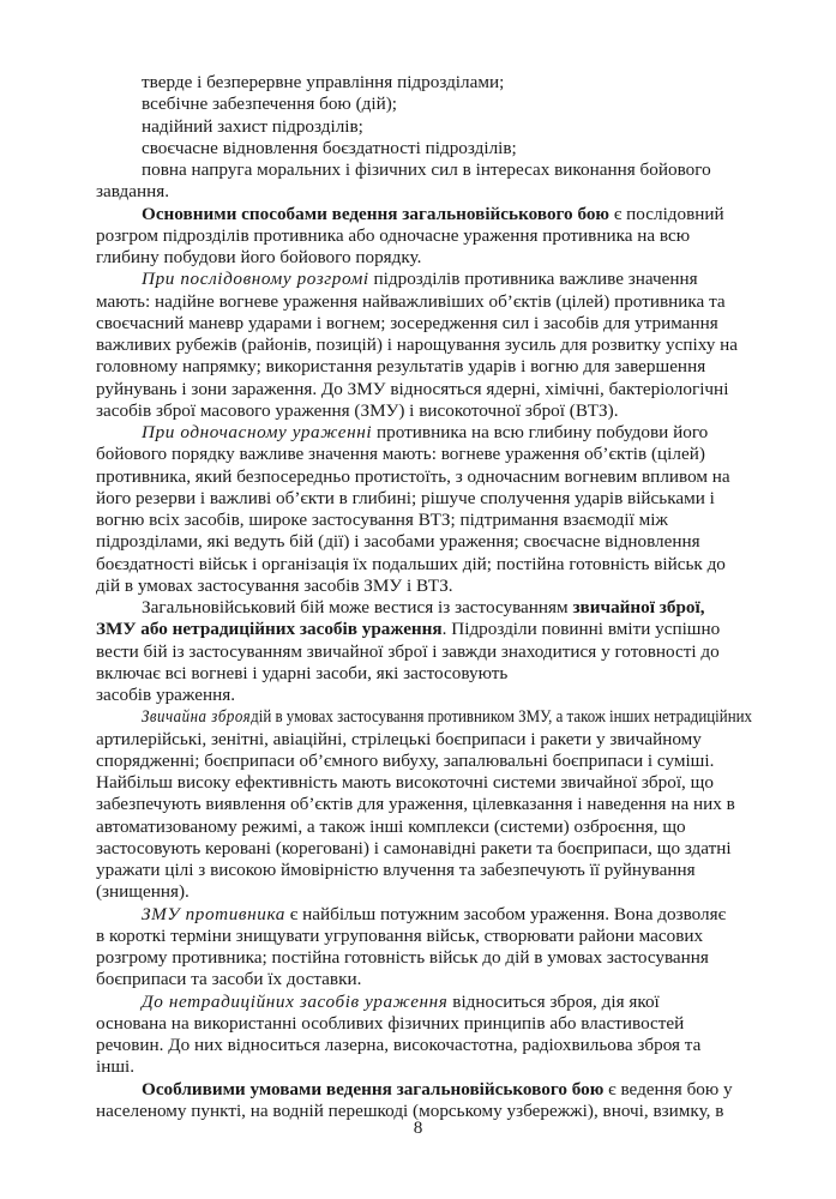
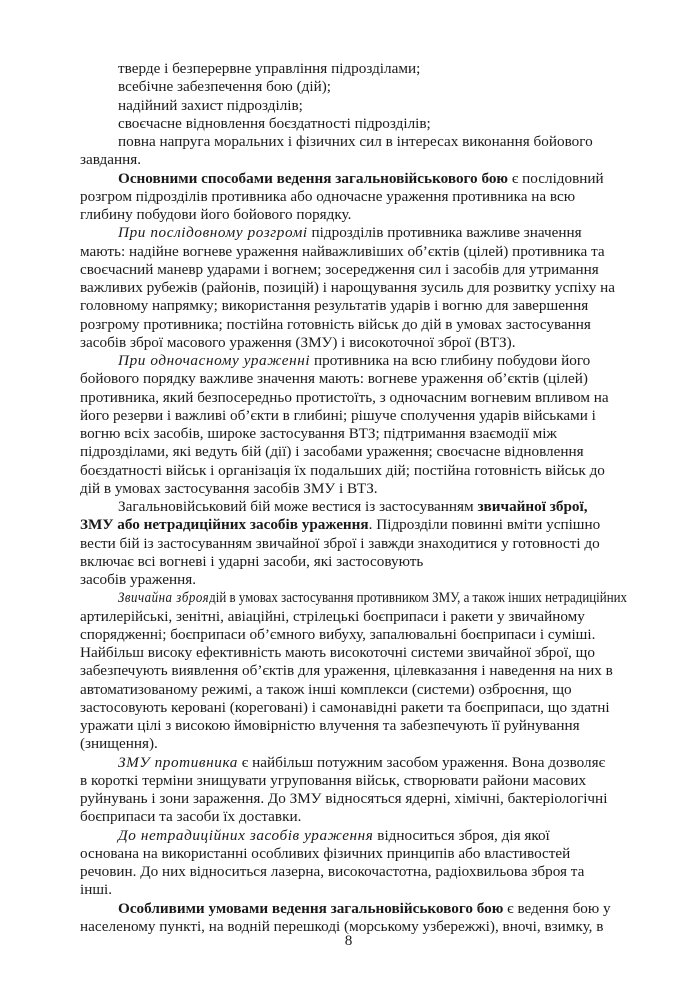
  тверде і безперервне управління підрозділами;
  всебічне забезпечення бою (дій);
  надійний захист підрозділів;
  своєчасне відновлення боєздатності підрозділів;
  повна напруга моральних і фізичних сил в інтересах виконання бойового
  завдання.
  Основними способами ведення загальновійськового бою є послідовний
  розгром підрозділів противника або одночасне ураження противника на всю
  глибину побудови його бойового порядку.
  При послідовному розгромі підрозділів противника важливе значення
  мають: надійне вогневе ураження найважливіших об’єктів (цілей) противника та
  своєчасний маневр ударами і вогнем; зосередження сил і засобів для утримання
  важливих рубежів (районів, позицій) і нарощування зусиль для розвитку успіху на
  головному напрямку; використання результатів ударів і вогню для завершення
- руйнувань і зони зараження. До ЗМУ відносяться ядерні, хімічні, бактеріологічні
+ розгрому противника; постійна готовність військ до дій в умовах застосування
  засобів зброї масового ураження (ЗМУ) і високоточної зброї (ВТЗ).
  При одночасному ураженні противника на всю глибину побудови його
  бойового порядку важливе значення мають: вогневе ураження об’єктів (цілей)
  противника, який безпосередньо протистоїть, з одночасним вогневим впливом на
  його резерви і важливі об’єкти в глибині; рішуче сполучення ударів військами і
  вогню всіх засобів, широке застосування ВТЗ; підтримання взаємодії між
  підрозділами, які ведуть бій (дії) і засобами ураження; своєчасне відновлення
  боєздатності військ і організація їх подальших дій; постійна готовність військ до
  дій в умовах застосування засобів ЗМУ і ВТЗ.
  Загальновійськовий бій може вестися із застосуванням звичайної зброї,
  ЗМУ або нетрадиційних засобів ураження. Підрозділи повинні вміти успішно
  вести бій із застосуванням звичайної зброї і завжди знаходитися у готовності до
  включає всі вогневі і ударні засоби, які застосовують
  засобів ураження.
  Звичайна зброядій в умовах застосування противником ЗМУ, а також інших нетрадиційних
  артилерійські, зенітні, авіаційні, стрілецькі боєприпаси і ракети у звичайному
  спорядженні; боєприпаси об’ємного вибуху, запалювальні боєприпаси і суміші.
  Найбільш високу ефективність мають високоточні системи звичайної зброї, що
  забезпечують виявлення об’єктів для ураження, цілевказання і наведення на них в
  автоматизованому режимі, а також інші комплекси (системи) озброєння, що
  застосовують керовані (кореговані) і самонавідні ракети та боєприпаси, що здатні
  уражати цілі з високою ймовірністю влучення та забезпечують її руйнування
  (знищення).
  ЗМУ противника є найбільш потужним засобом ураження. Вона дозволяє
  в короткі терміни знищувати угруповання військ, створювати райони масових
- розгрому противника; постійна готовність військ до дій в умовах застосування
+ руйнувань і зони зараження. До ЗМУ відносяться ядерні, хімічні, бактеріологічні
  боєприпаси та засоби їх доставки.
  До нетрадиційних засобів ураження відноситься зброя, дія якої
  основана на використанні особливих фізичних принципів або властивостей
  речовин. До них відноситься лазерна, високочастотна, радіохвильова зброя та
  інші.
  Особливими умовами ведення загальновійськового бою є ведення бою у
  населеному пункті, на водній перешкоді (морському узбережжі), вночі, взимку, в
  8
